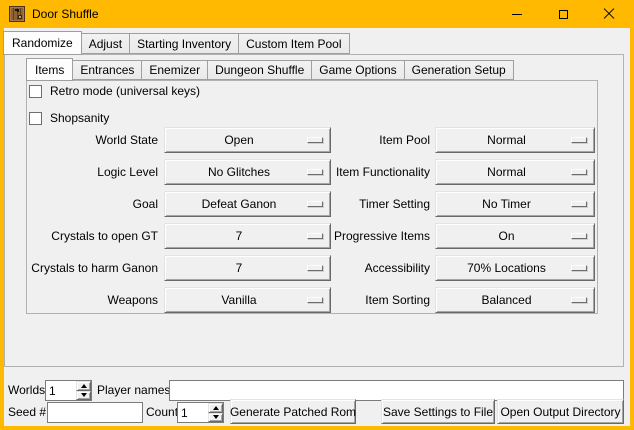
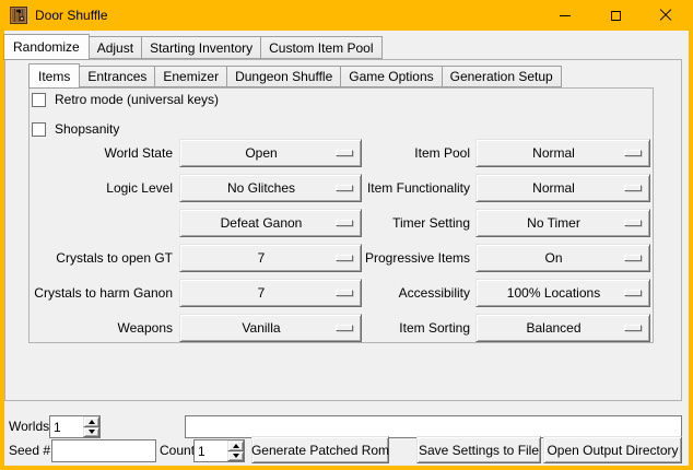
  Door Shuffle
  Randomize
  Adjust
  Starting Inventory
  Custom Item Pool
  Items
  Entrances
  Enemizer
  Dungeon Shuffle
  Game Options
  Generation Setup
  Retro mode (universal keys)
  Shopsanity
  World State
  Open
  Logic Level
  No Glitches
- Goal
  Defeat Ganon
  Crystals to open GT
  7
  Crystals to harm Ganon
  7
  Weapons
  Vanilla
  Item Pool
  Normal
  Item Functionality
  Normal
  Timer Setting
  No Timer
  Progressive Items
  On
  Accessibility
- 70% Locations
+ 100% Locations
  Item Sorting
  Balanced
  Worlds
  1
- Player names
  Seed #
  Coun
  1
  Generate Patched Rom
  Save Settings to File
  Open Output Directory
